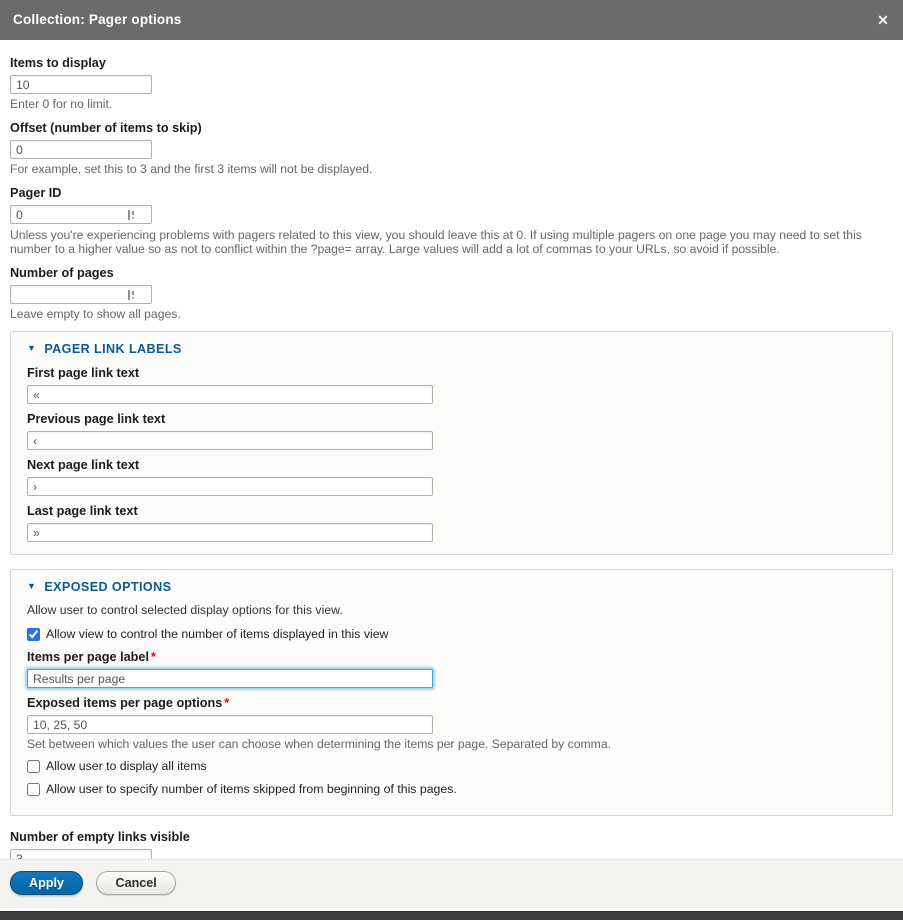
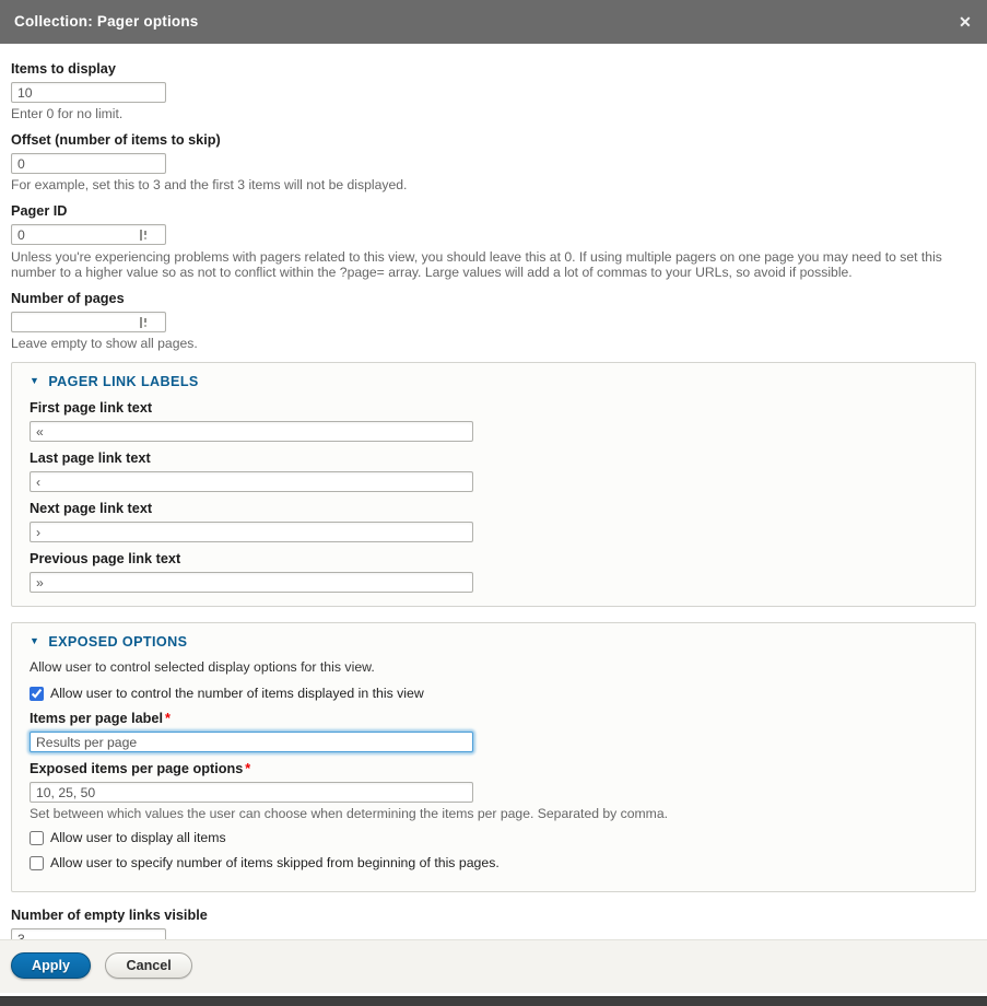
  Collection: Pager options
  ✕
  Items to display
  10
  Enter 0 for no limit.
  Offset (number of items to skip)
  0
  For example, set this to 3 and the first 3 items will not be displayed.
  Pager ID
  0
  Unless you're experiencing problems with pagers related to this view, you should leave this at 0. If using multiple pagers on one page you may need to set this number to a higher value so as not to conflict within the ?page= array. Large values will add a lot of commas to your URLs, so avoid if possible.
  Number of pages
  Leave empty to show all pages.
  ▼
  PAGER LINK LABELS
  First page link text
  «
- Previous page link text
+ Last page link text
  ‹
  Next page link text
  ›
- Last page link text
+ Previous page link text
  »
  ▼
  EXPOSED OPTIONS
  Allow user to control selected display options for this view.
- Allow view to control the number of items displayed in this view
+ Allow user to control the number of items displayed in this view
  Items per page label *
  Results per page
  Exposed items per page options *
  10, 25, 50
  Set between which values the user can choose when determining the items per page. Separated by comma.
  Allow user to display all items
  Allow user to specify number of items skipped from beginning of this pages.
  Number of empty links visible
  Apply Cancel
